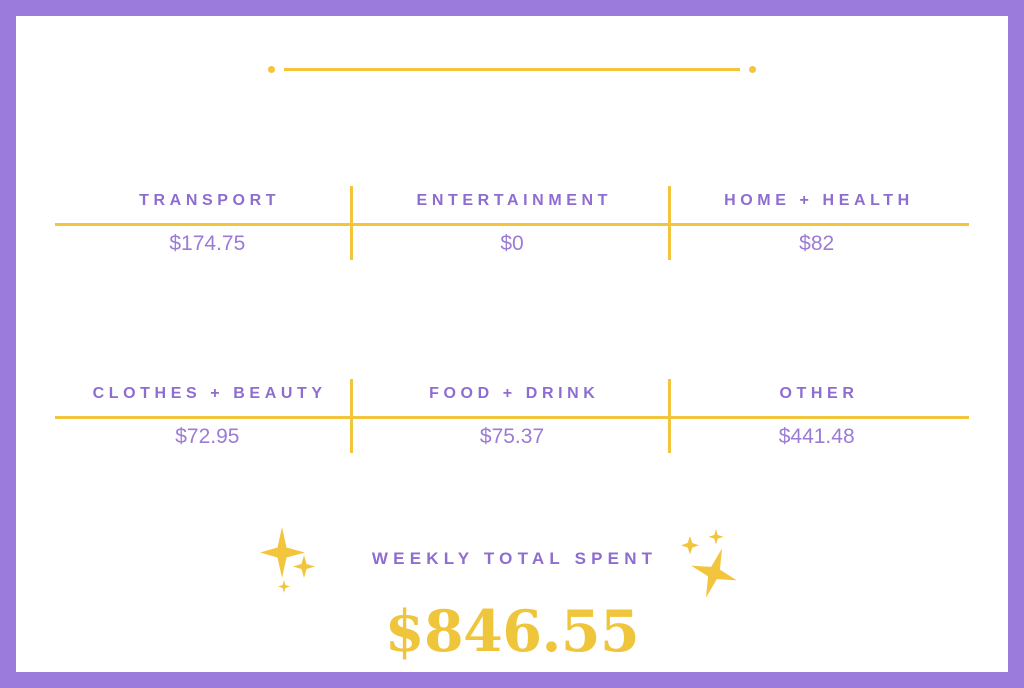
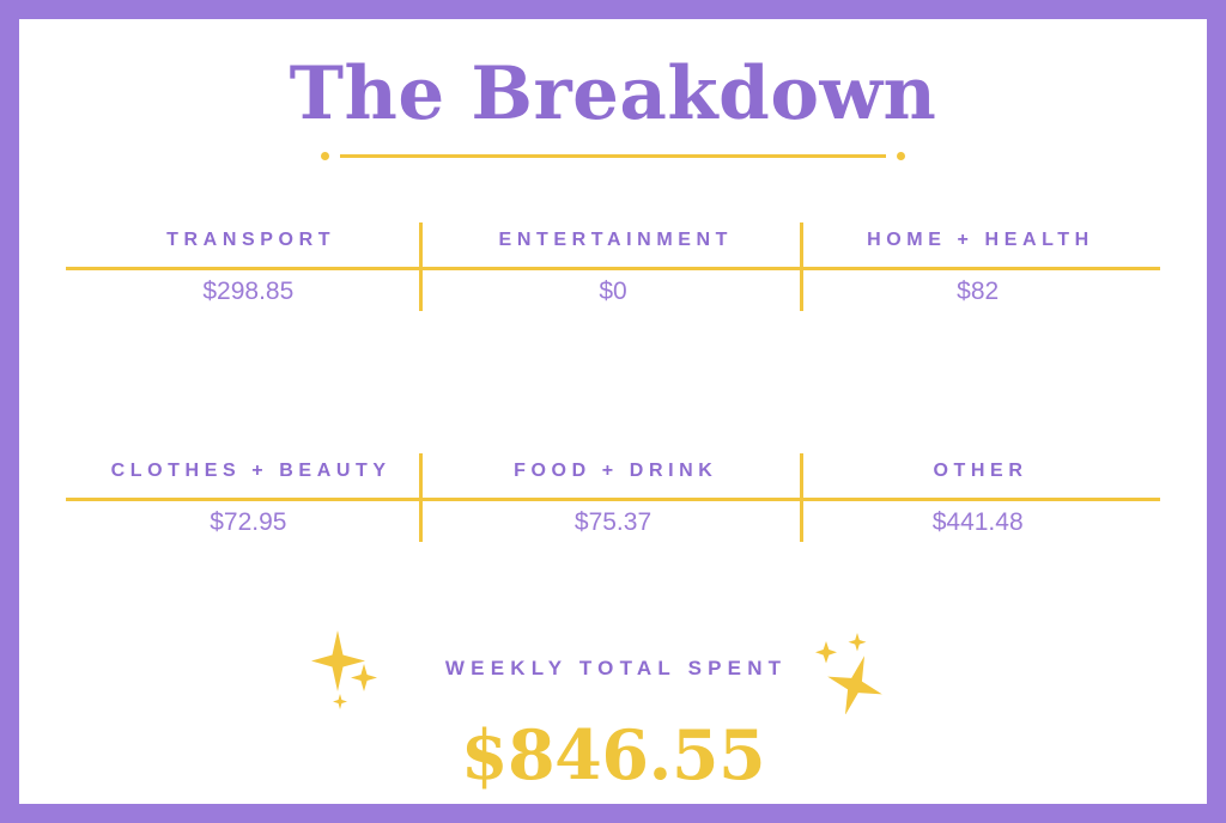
+ The Breakdown
  TRANSPORT
- $174.75
+ $298.85
  ENTERTAINMENT
  $0
  HOME + HEALTH
  $82
  CLOTHES + BEAUTY
  $72.95
  FOOD + DRINK
  $75.37
  OTHER
  $441.48
  WEEKLY TOTAL SPENT
  $846.55
